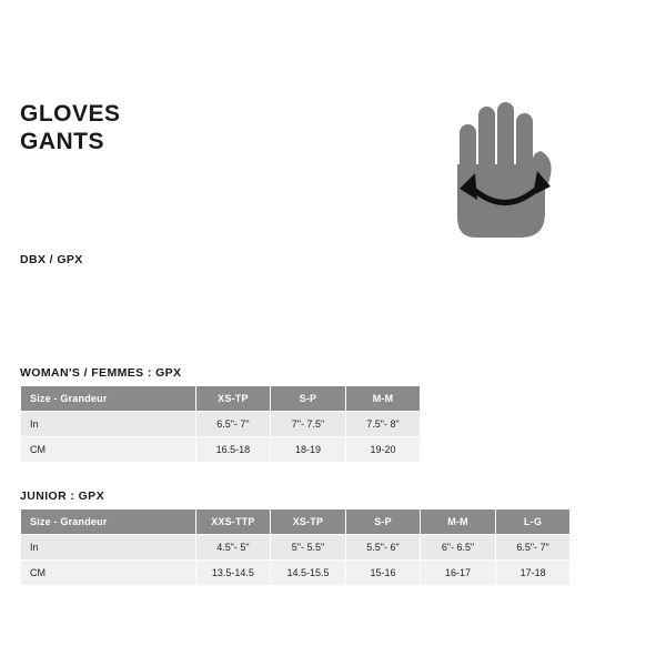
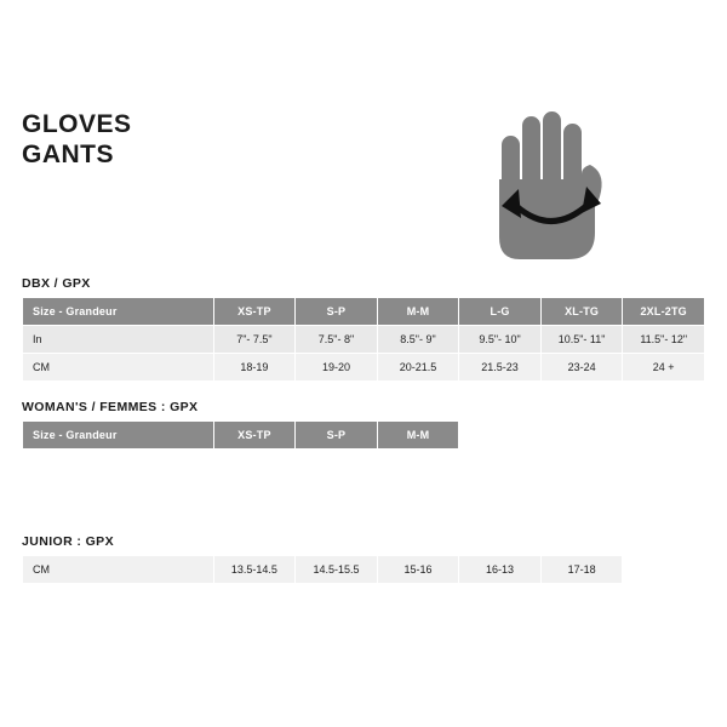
  GLOVES
  GANTS
  DBX / GPX
+ Size - Grandeur	XS-TP	S-P	M-M	L-G	XL-TG	2XL-2TG
+ In	7"- 7.5"	7.5"- 8"	8.5"- 9"	9.5"- 10"	10.5"- 11"	11.5"- 12"
+ CM	18-19	19-20	20-21.5	21.5-23	23-24	24 +
  WOMAN'S / FEMMES : GPX
  Size - Grandeur	XS-TP	S-P	M-M
- In	6.5"- 7"	7"- 7.5"	7.5"- 8"
- CM	16.5-18	18-19	19-20
  JUNIOR : GPX
- Size - Grandeur	XXS-TTP	XS-TP	S-P	M-M	L-G
- In	4.5"- 5"	5"- 5.5"	5.5"- 6"	6"- 6.5"	6.5"- 7"
- CM	13.5-14.5	14.5-15.5	15-16	16-17	17-18
+ CM	13.5-14.5	14.5-15.5	15-16	16-13	17-18
